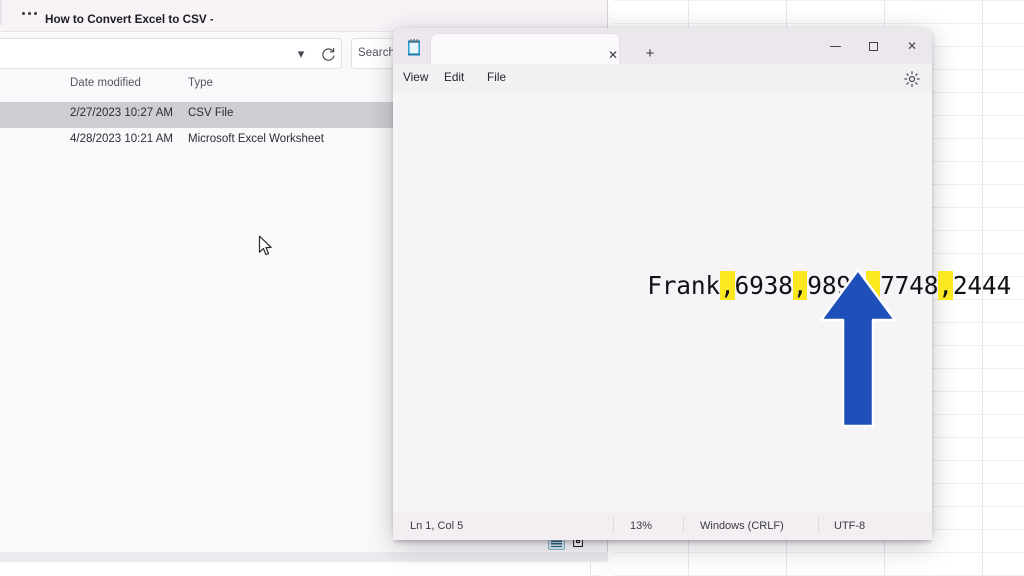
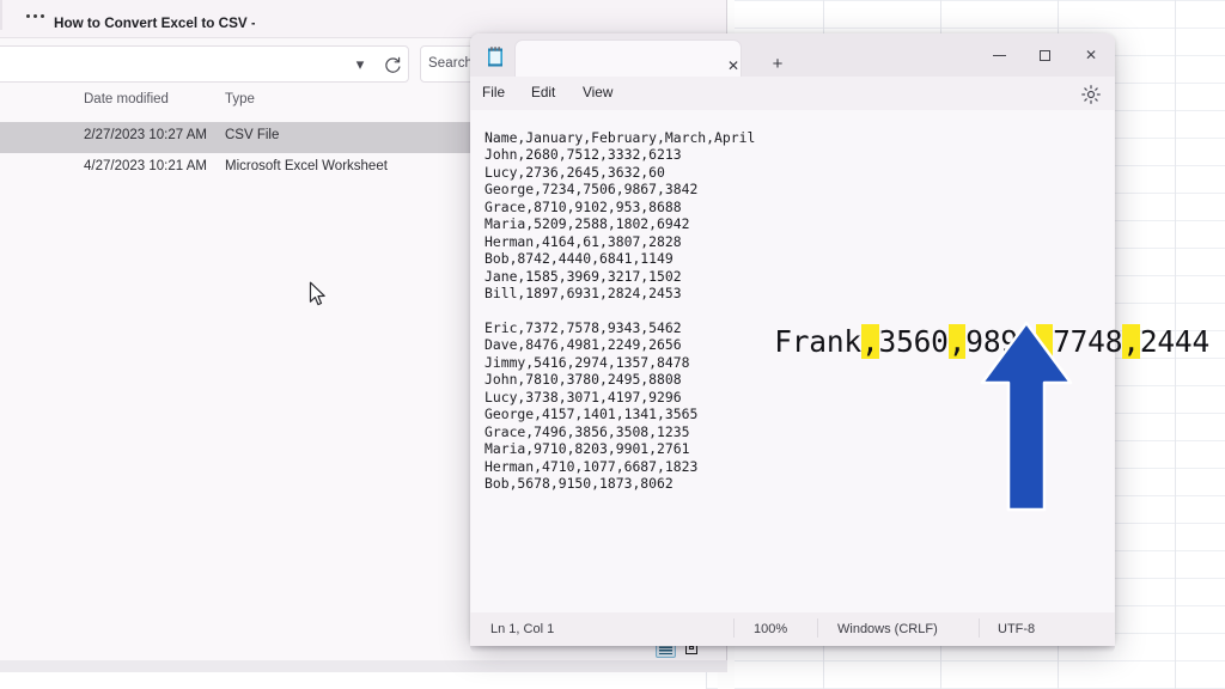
  ▾
  Search
  Date modified
  Type
  2/27/2023 10:27 AM
  CSV File
- 4/28/2023 10:21 AM
+ 4/27/2023 10:21 AM
  Microsoft Excel Worksheet
  How to Convert Excel to CSV -
  ✕
  +
  ✕
- View
+ File
  Edit
- File
+ View
+ Name,January,February,March,April
+ John,2680,7512,3332,6213
+ Lucy,2736,2645,3632,60
+ George,7234,7506,9867,3842
+ Grace,8710,9102,953,8688
+ Maria,5209,2588,1802,6942
+ Herman,4164,61,3807,2828
+ Bob,8742,4440,6841,1149
+ Jane,1585,3969,3217,1502
+ Bill,1897,6931,2824,2453
+ Eric,7372,7578,9343,5462
+ Dave,8476,4981,2249,2656
+ Jimmy,5416,2974,1357,8478
+ John,7810,3780,2495,8808
+ Lucy,3738,3071,4197,9296
+ George,4157,1401,1341,3565
+ Grace,7496,3856,3508,1235
+ Maria,9710,8203,9901,2761
+ Herman,4710,1077,6687,1823
+ Bob,5678,9150,1873,8062
- Frank,6938,989 ,7748,2444
+ Frank,3560,989 ,7748,2444
- Ln 1, Col 5
+ Ln 1, Col 1
- 13%
+ 100%
  Windows (CRLF)
  UTF-8
